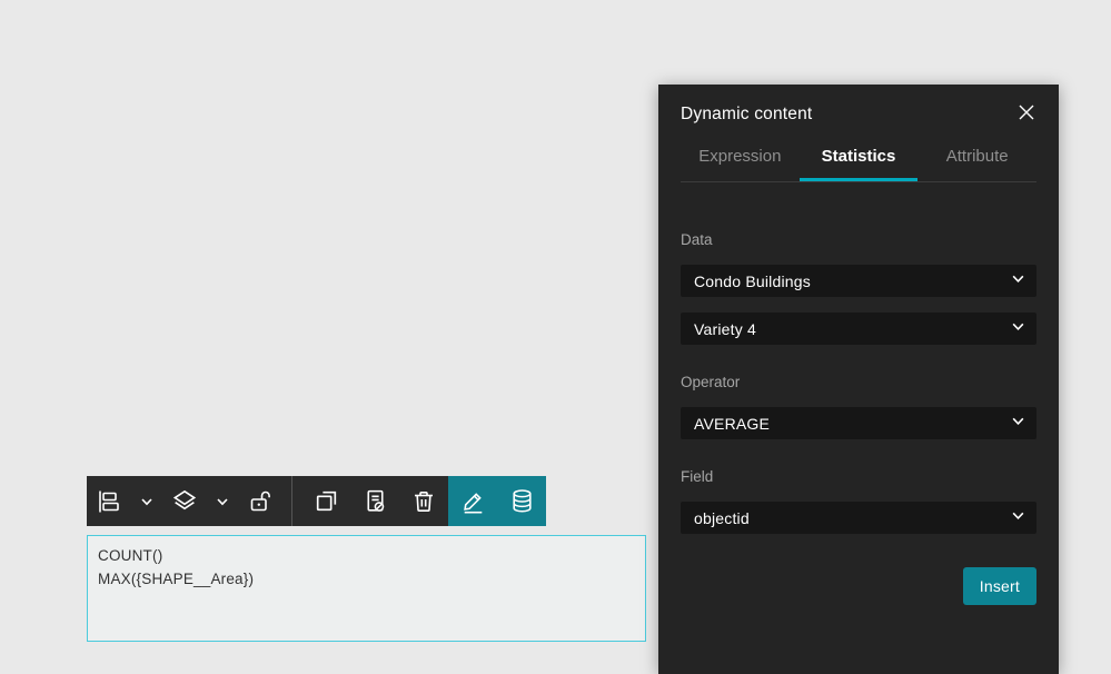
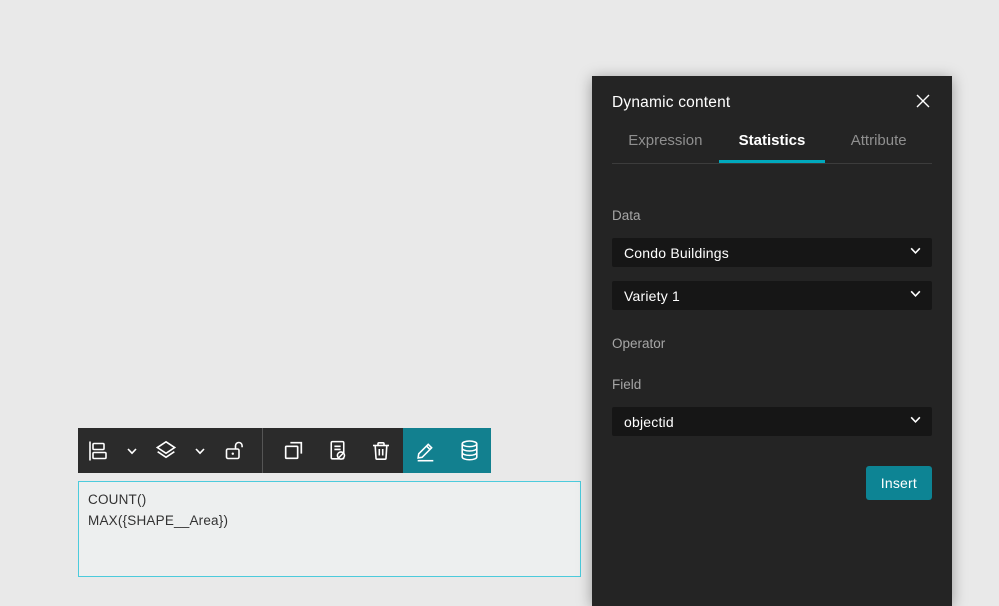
  COUNT()
  MAX({SHAPE__Area})
  Dynamic content
  Expression
  Statistics
  Attribute
  Data
  Condo Buildings
- Variety 4
+ Variety 1
  Operator
- AVERAGE
  Field
  objectid
  Insert
